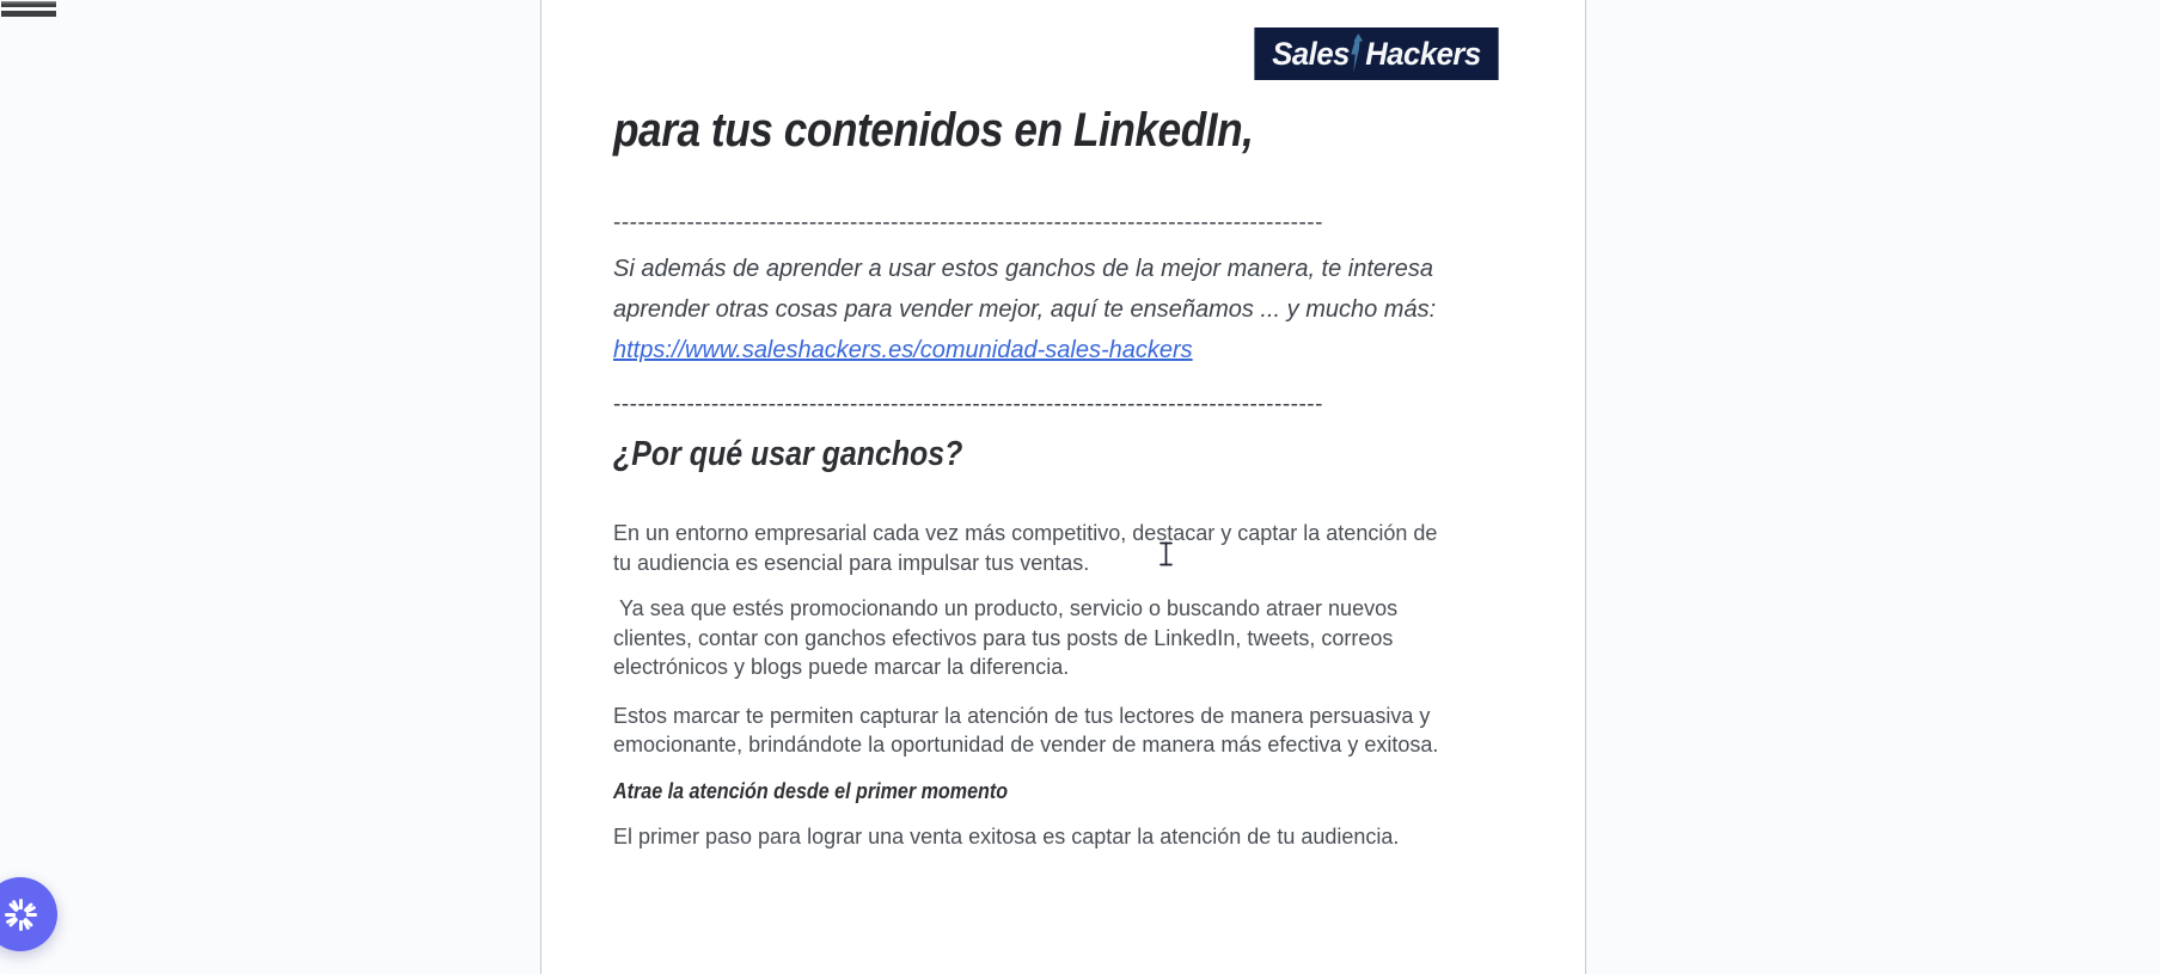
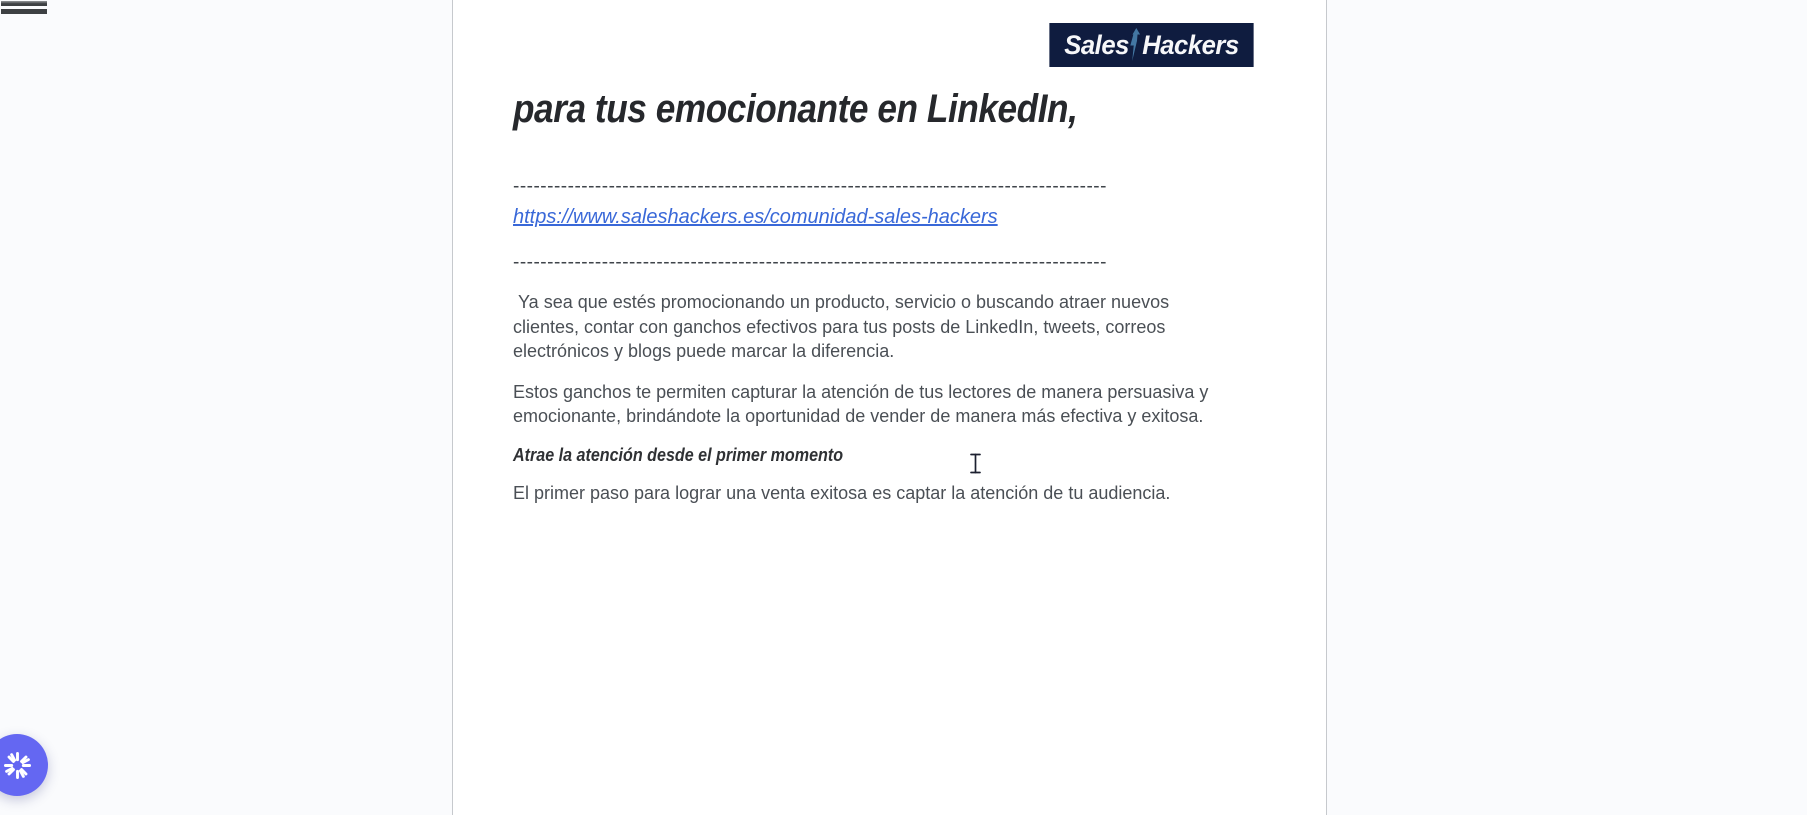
  Sales
  Hackers
- para tus contenidos en LinkedIn,
+ para tus emocionante en LinkedIn,
  ---------------------------------------------------------------------------------------
- Si además de aprender a usar estos ganchos de la mejor manera, te interesa aprender otras cosas para vender mejor, aquí te enseñamos ... y mucho más:
  https://www.saleshackers.es/comunidad-sales-hackers
  ---------------------------------------------------------------------------------------
- ¿Por qué usar ganchos?
- En un entorno empresarial cada vez más competitivo, destacar y captar la atención de tu audiencia es esencial para impulsar tus ventas.
  Ya sea que estés promocionando un producto, servicio o buscando atraer nuevos clientes, contar con ganchos efectivos para tus posts de LinkedIn, tweets, correos electrónicos y blogs puede marcar la diferencia.
- Estos marcar te permiten capturar la atención de tus lectores de manera persuasiva y emocionante, brindándote la oportunidad de vender de manera más efectiva y exitosa.
+ Estos ganchos te permiten capturar la atención de tus lectores de manera persuasiva y emocionante, brindándote la oportunidad de vender de manera más efectiva y exitosa.
  Atrae la atención desde el primer momento
  El primer paso para lograr una venta exitosa es captar la atención de tu audiencia.
